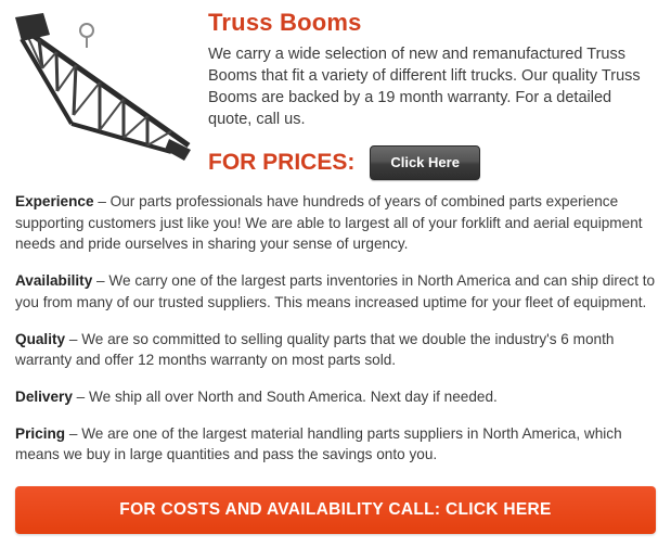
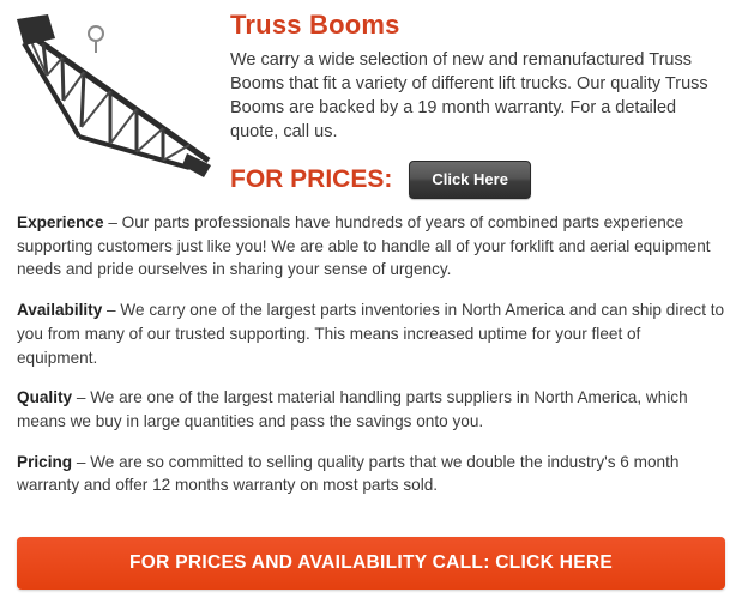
  Truss Booms
  We carry a wide selection of new and remanufactured Truss Booms that fit a variety of different lift trucks. Our quality Truss Booms are backed by a 19 month warranty. For a detailed quote, call us.
  FOR PRICES:
  Click Here
- Experience – Our parts professionals have hundreds of years of combined parts experience supporting customers just like you! We are able to largest all of your forklift and aerial equipment needs and pride ourselves in sharing your sense of urgency.
+ Experience – Our parts professionals have hundreds of years of combined parts experience supporting customers just like you! We are able to handle all of your forklift and aerial equipment needs and pride ourselves in sharing your sense of urgency.
- Availability – We carry one of the largest parts inventories in North America and can ship direct to you from many of our trusted suppliers. This means increased uptime for your fleet of equipment.
+ Availability – We carry one of the largest parts inventories in North America and can ship direct to you from many of our trusted supporting. This means increased uptime for your fleet of equipment.
- Quality – We are so committed to selling quality parts that we double the industry's 6 month warranty and offer 12 months warranty on most parts sold.
+ Quality – We are one of the largest material handling parts suppliers in North America, which means we buy in large quantities and pass the savings onto you.
- Delivery – We ship all over North and South America. Next day if needed.
- Pricing – We are one of the largest material handling parts suppliers in North America, which means we buy in large quantities and pass the savings onto you.
+ Pricing – We are so committed to selling quality parts that we double the industry's 6 month warranty and offer 12 months warranty on most parts sold.
- FOR COSTS AND AVAILABILITY CALL: CLICK HERE
+ FOR PRICES AND AVAILABILITY CALL: CLICK HERE
